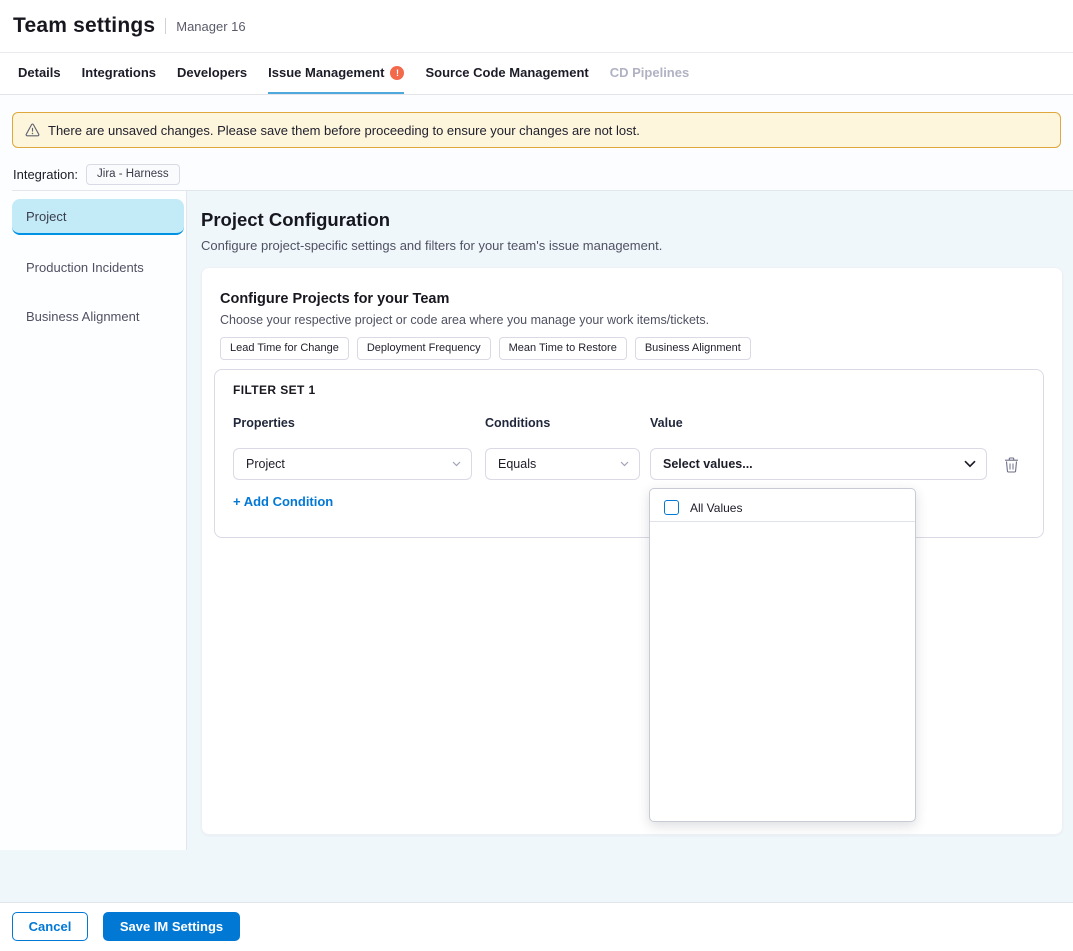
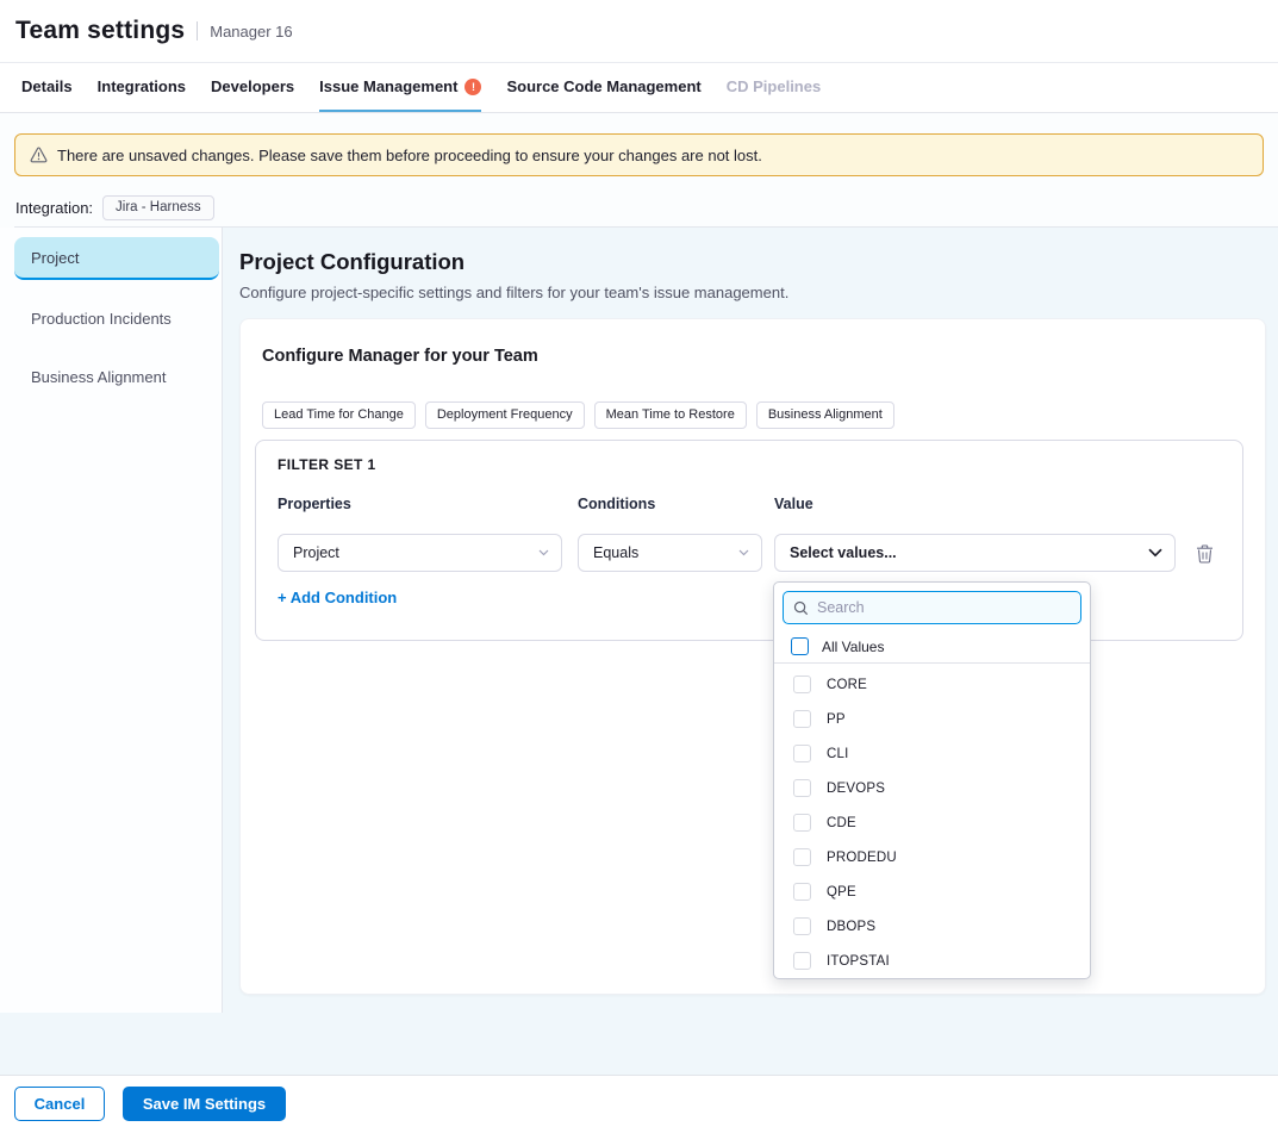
  Team settings
  Manager 16
  Details
  Integrations
  Developers
  Issue Management
  !
  Source Code Management
  CD Pipelines
  There are unsaved changes. Please save them before proceeding to ensure your changes are not lost.
  Integration:
  Jira - Harness
  Project
  Production Incidents
  Business Alignment
  Project Configuration
  Configure project-specific settings and filters for your team's issue management.
- Configure Projects for your Team
+ Configure Manager for your Team
- Choose your respective project or code area where you manage your work items/tickets.
  Lead Time for Change
  Deployment Frequency
  Mean Time to Restore
  Business Alignment
  FILTER SET 1
  Properties
  Conditions
  Value
  Project
  Equals
  Select values...
  + Add Condition
+ Search
  All Values
+ CORE
+ PP
+ CLI
+ DEVOPS
+ CDE
+ PRODEDU
+ QPE
+ DBOPS
+ ITOPSTAI
  Cancel
  Save IM Settings
